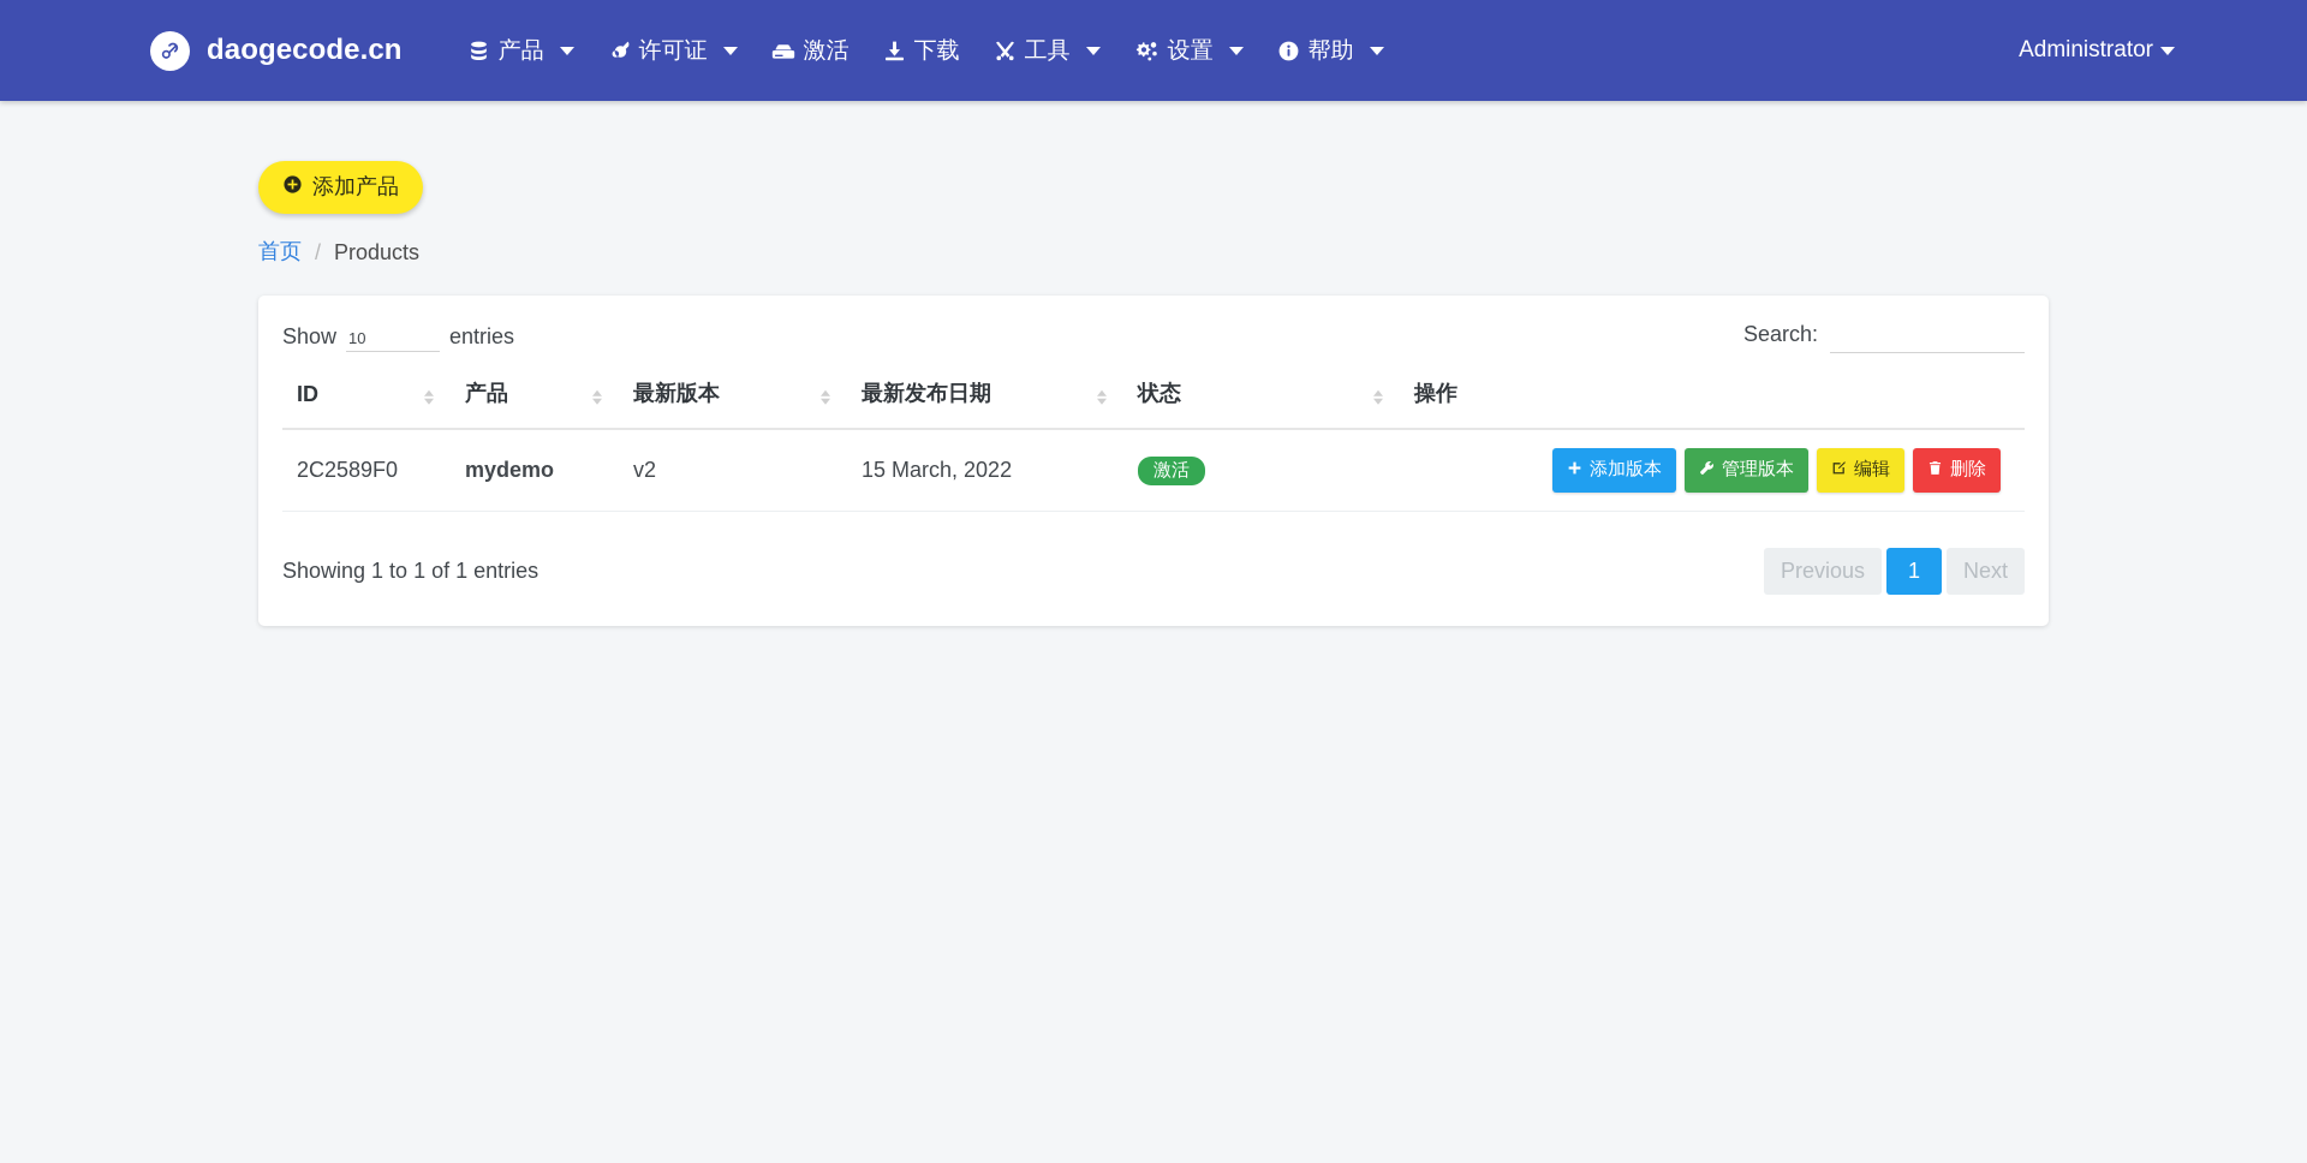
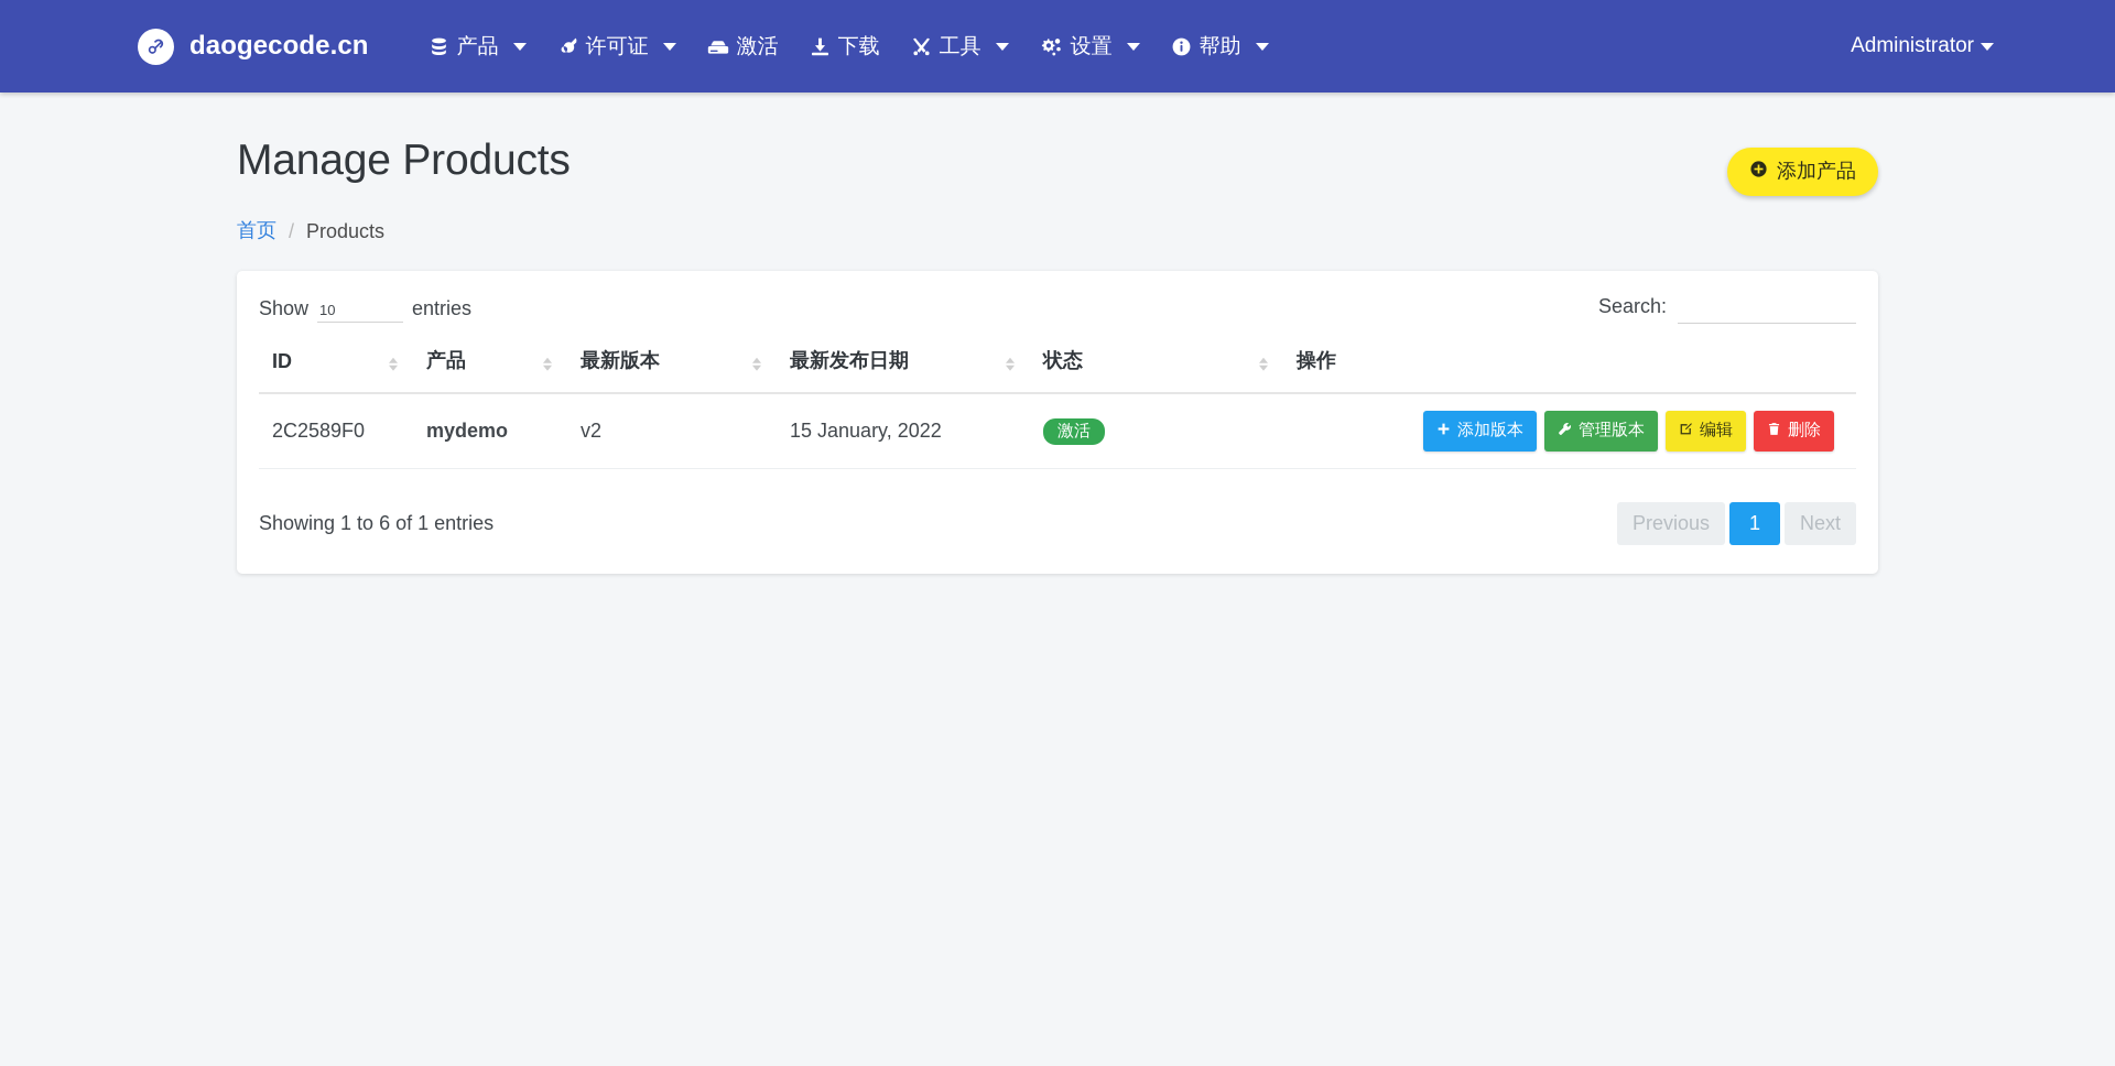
  daogecode.cn
  产品
  许可证
  激活
  下载
  工具
  设置
  帮助
  Administrator
+ Manage Products
  添加产品
  首页
  /
  Products
  Show
  10
  entries
  Search:
  ID	产品	最新版本	最新发布日期	状态	操作
- 2C2589F0	mydemo	v2	15 March, 2022	激活	添加版本 管理版本 编辑 删除
+ 2C2589F0	mydemo	v2	15 January, 2022	激活	添加版本 管理版本 编辑 删除
- Showing 1 to 1 of 1 entries
+ Showing 1 to 6 of 1 entries
  Previous
  1
  Next
